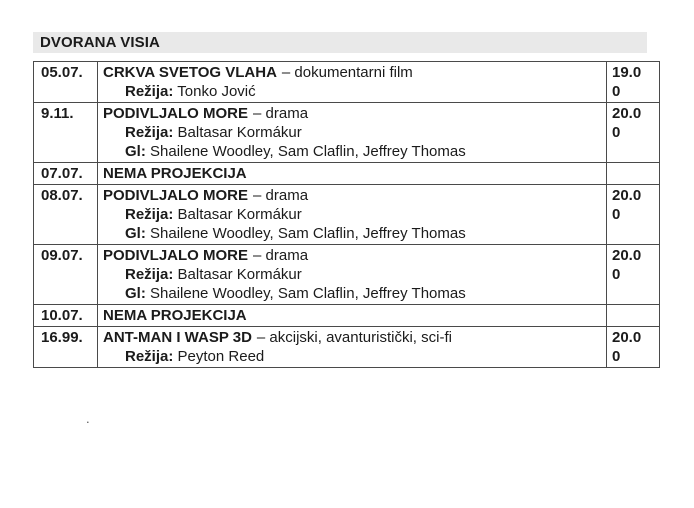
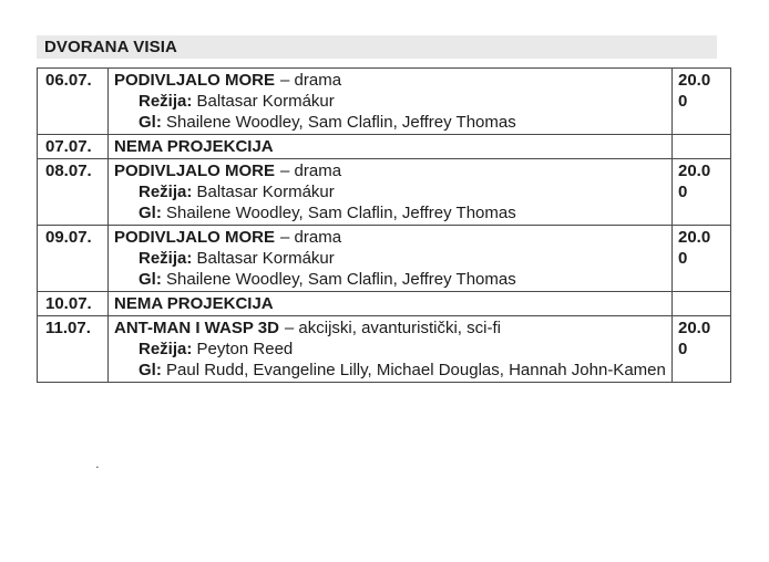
  DVORANA VISIA
- 05.07.
- CRKVA SVETOG VLAHA – dokumentarni film
- Režija: Tonko Jović
- 19.00
- 9.11.
+ 06.07.
  PODIVLJALO MORE – drama
  Režija: Baltasar Kormákur
  Gl: Shailene Woodley, Sam Claflin, Jeffrey Thomas
  20.00
  07.07.
  NEMA PROJEKCIJA
  08.07.
  PODIVLJALO MORE – drama
  Režija: Baltasar Kormákur
  Gl: Shailene Woodley, Sam Claflin, Jeffrey Thomas
  20.00
  09.07.
  PODIVLJALO MORE – drama
  Režija: Baltasar Kormákur
  Gl: Shailene Woodley, Sam Claflin, Jeffrey Thomas
  20.00
  10.07.
  NEMA PROJEKCIJA
- 16.99.
+ 11.07.
  ANT-MAN I WASP 3D – akcijski, avanturistički, sci-fi
  Režija: Peyton Reed
+ Gl: Paul Rudd, Evangeline Lilly, Michael Douglas, Hannah John-Kamen
  20.00
  .
